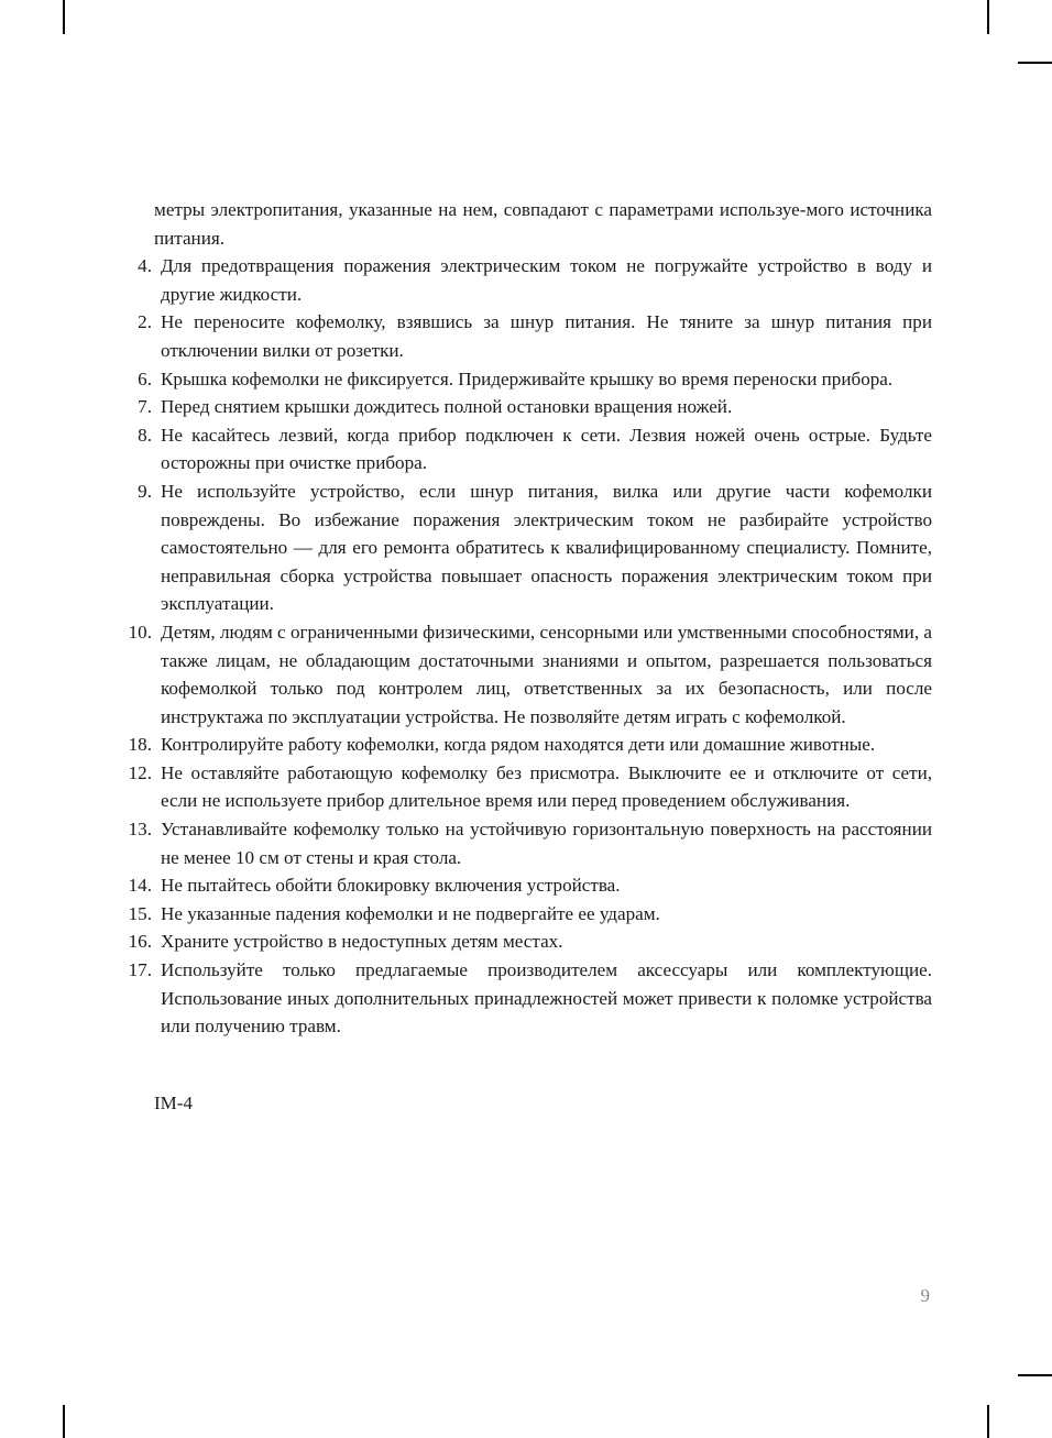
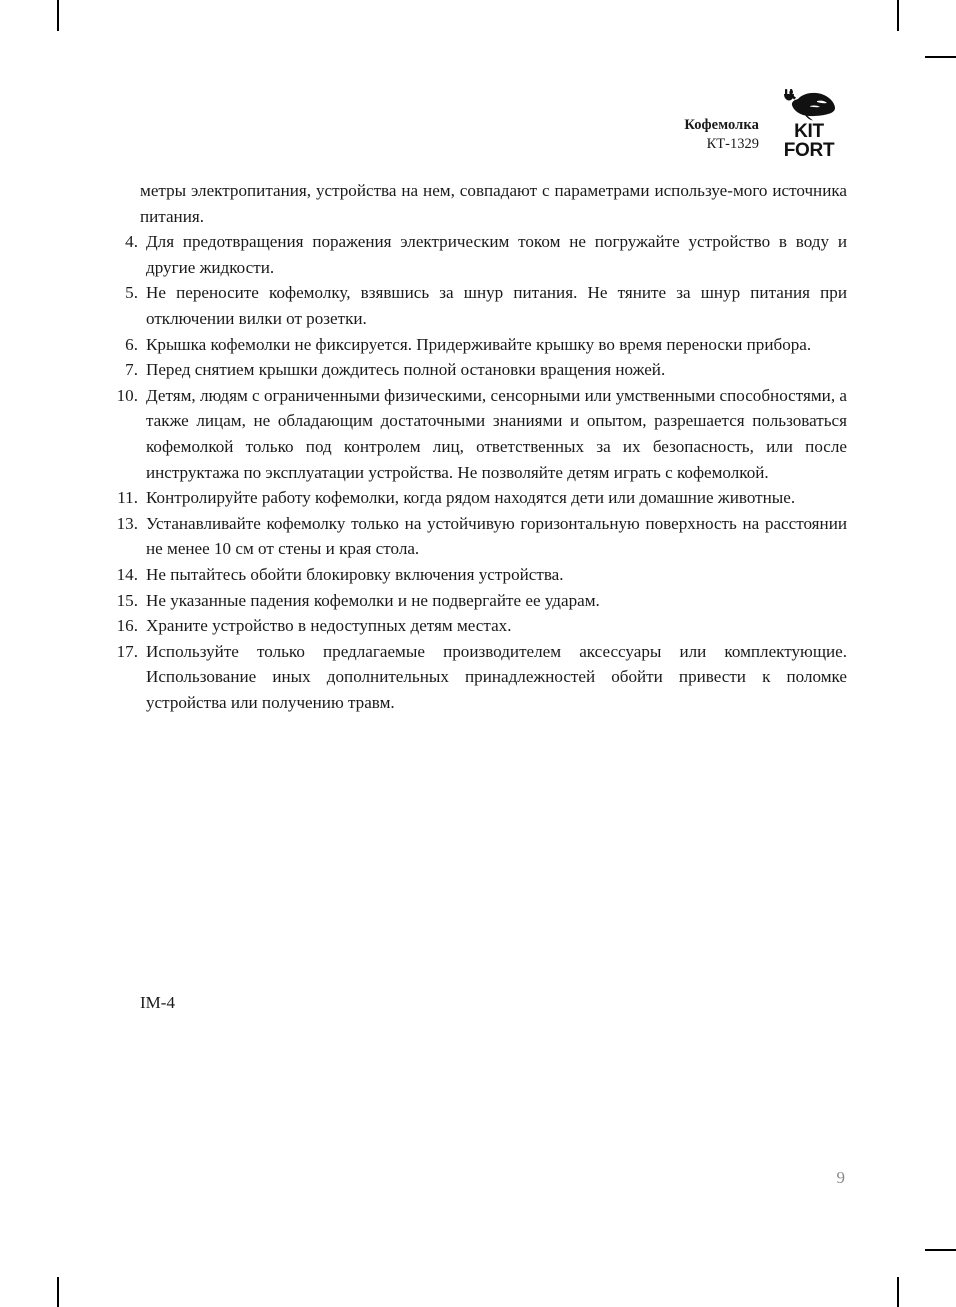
+ Кофемолка
+ КТ-1329
+ KIT
+ FORT
- метры электропитания, указанные на нем, совпадают с параметрами используе-мого источника питания.
+ метры электропитания, устройства на нем, совпадают с параметрами используе-мого источника питания.
  4.
  Для предотвращения поражения электрическим током не погружайте устройство в воду и другие жидкости.
- 2.
+ 5.
  Не переносите кофемолку, взявшись за шнур питания. Не тяните за шнур питания при отключении вилки от розетки.
  6.
  Крышка кофемолки не фиксируется. Придерживайте крышку во время переноски прибора.
  7.
  Перед снятием крышки дождитесь полной остановки вращения ножей.
- 8.
- Не касайтесь лезвий, когда прибор подключен к сети. Лезвия ножей очень острые. Будьте осторожны при очистке прибора.
- 9.
- Не используйте устройство, если шнур питания, вилка или другие части кофемолки повреждены. Во избежание поражения электрическим током не разбирайте устройство самостоятельно — для его ремонта обратитесь к квалифицированному специалисту. Помните, неправильная сборка устройства повышает опасность поражения электрическим током при эксплуатации.
  10.
  Детям, людям с ограниченными физическими, сенсорными или умственными способностями, а также лицам, не обладающим достаточными знаниями и опытом, разрешается пользоваться кофемолкой только под контролем лиц, ответственных за их безопасность, или после инструктажа по эксплуатации устройства. Не позволяйте детям играть с кофемолкой.
- 18.
+ 11.
  Контролируйте работу кофемолки, когда рядом находятся дети или домашние животные.
- 12.
- Не оставляйте работающую кофемолку без присмотра. Выключите ее и отключите от сети, если не используете прибор длительное время или перед проведением обслуживания.
  13.
  Устанавливайте кофемолку только на устойчивую горизонтальную поверхность на расстоянии не менее 10 см от стены и края стола.
  14.
  Не пытайтесь обойти блокировку включения устройства.
  15.
  Не указанные падения кофемолки и не подвергайте ее ударам.
  16.
  Храните устройство в недоступных детям местах.
  17.
- Используйте только предлагаемые производителем аксессуары или комплектующие. Использование иных дополнительных принадлежностей может привести к поломке устройства или получению травм.
+ Используйте только предлагаемые производителем аксессуары или комплектующие. Использование иных дополнительных принадлежностей обойти привести к поломке устройства или получению травм.
  IM-4
  9
